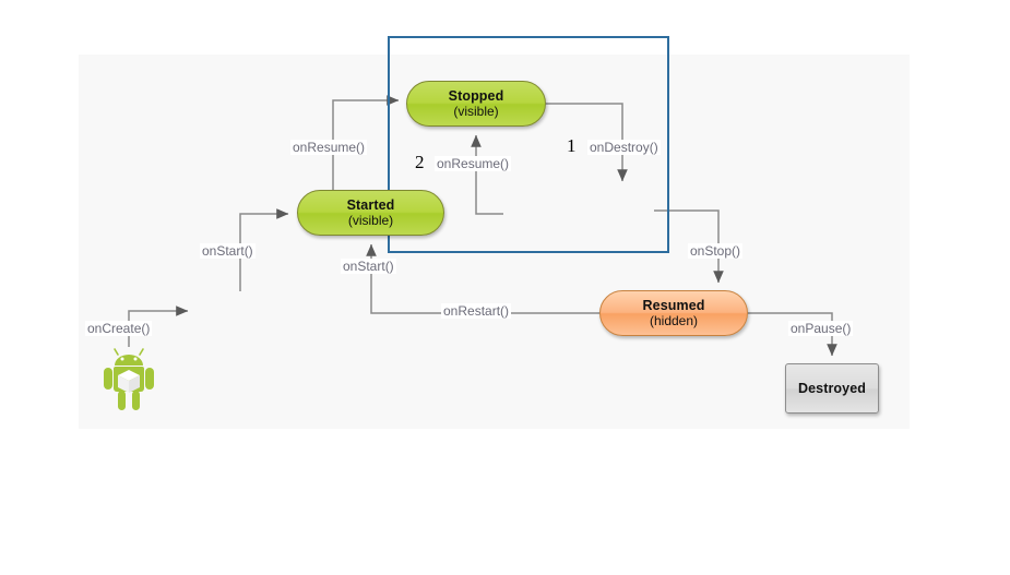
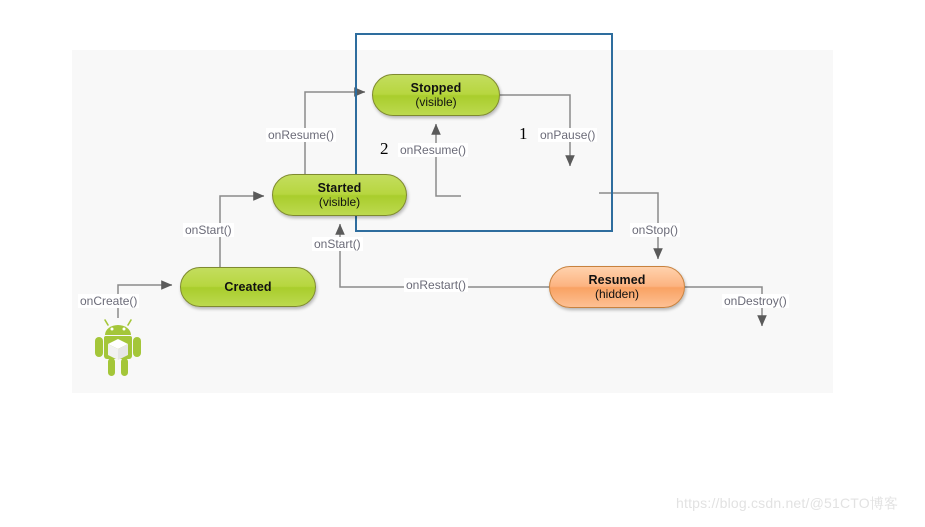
  Stopped
  (visible)
  Started
  (visible)
+ Created
  Resumed
  (hidden)
- Destroyed
  onCreate()
  onStart()
  onResume()
- onDestroy()
+ onPause()
  onResume()
  onStop()
  onRestart()
  onStart()
- onPause()
+ onDestroy()
  1
  2
+ https://blog.csdn.net/@51CTO博客
